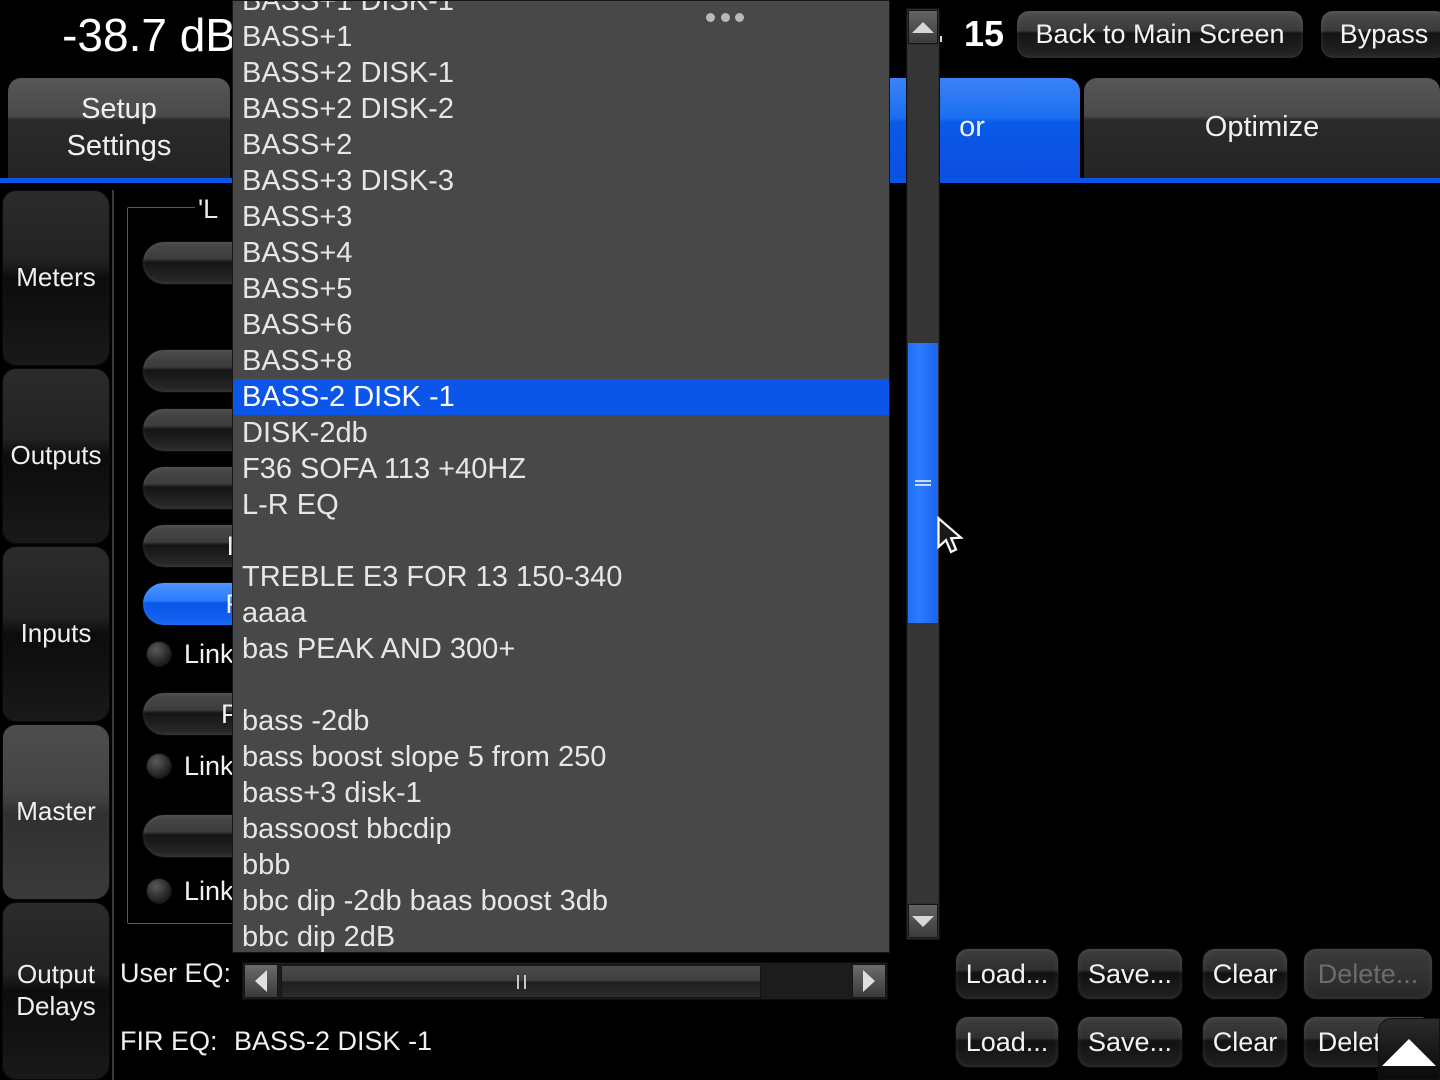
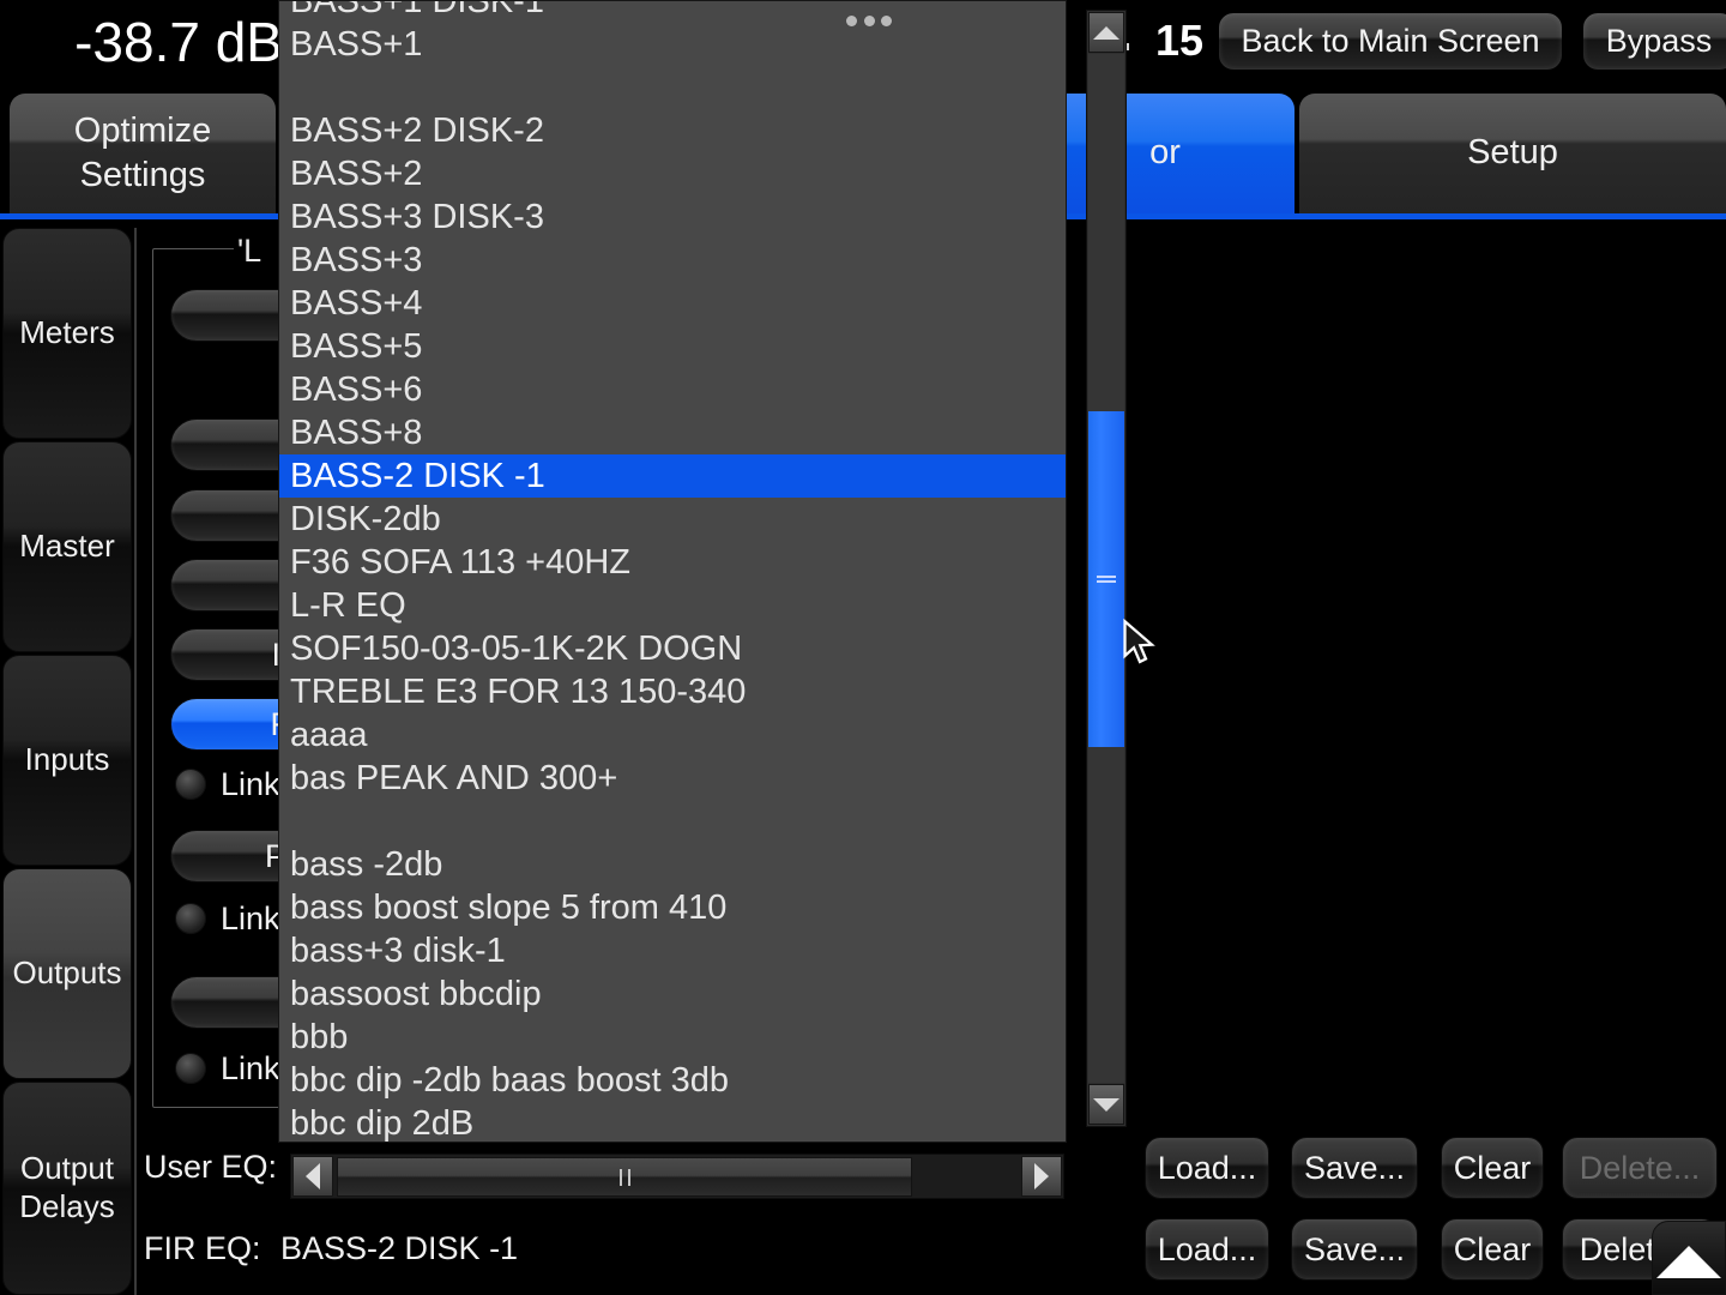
  -38.7 dB
  15
  Back to Main Screen
  Bypass
- Setup
+ Optimize
  Settings
  or
- Optimize
+ Setup
  Meters
- Outputs
+ Master
  Inputs
- Master
+ Outputs
  Output
  Delays
  Link
  Link
  Link
  'L
  User EQ:
  FIR EQ:
  BASS-2 DISK -1
  BASS+1 DISK-1
  BASS+1
- BASS+2 DISK-1
  BASS+2 DISK-2
  BASS+2
  BASS+3 DISK-3
  BASS+3
  BASS+4
  BASS+5
  BASS+6
  BASS+8
  BASS-2 DISK -1
  DISK-2db
  F36 SOFA 113 +40HZ
  L-R EQ
+ SOF150-03-05-1K-2K DOGN
  TREBLE E3 FOR 13 150-340
  aaaa
  bas PEAK AND 300+
  bass -2db
- bass boost slope 5 from 250
+ bass boost slope 5 from 410
  bass+3 disk-1
  bassoost bbcdip
  bbb
  bbc dip -2db baas boost 3db
  bbc dip 2dB
  Load...
  Save...
  Clear
  Delete...
  Load...
  Save...
  Clear
